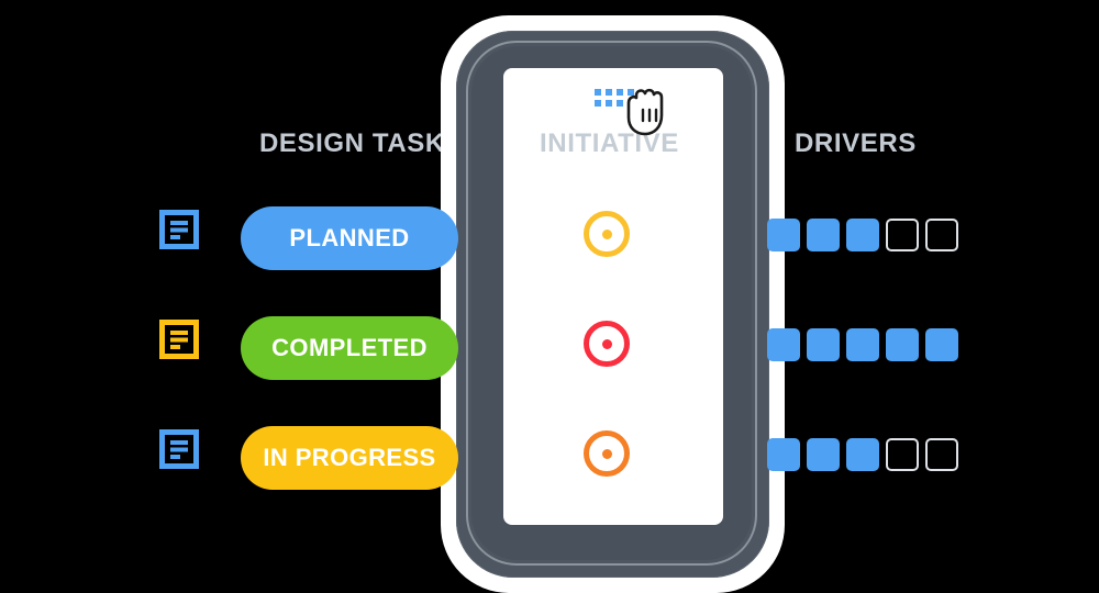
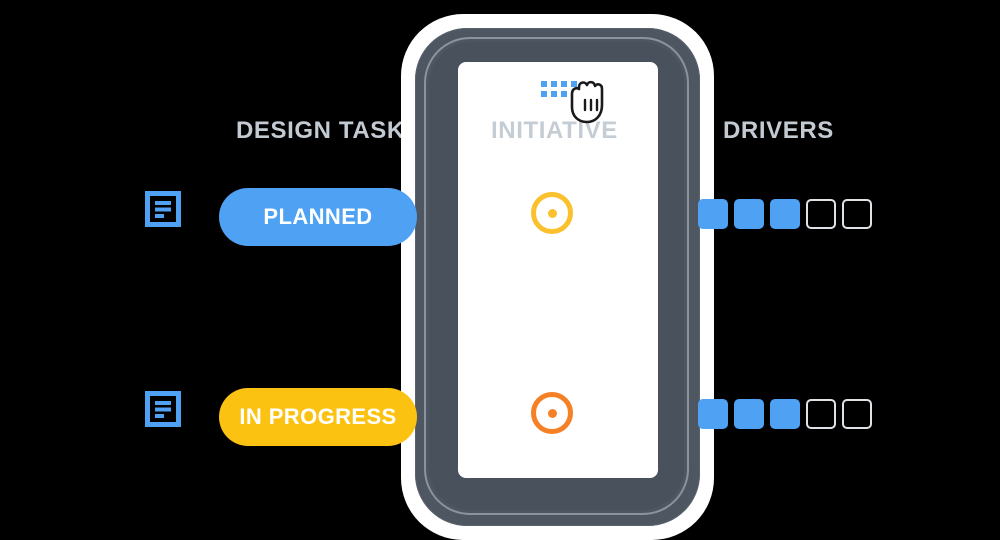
  DESIGN TASK
  INITIATIVE
  DRIVERS
  PLANNED
- COMPLETED
  IN PROGRESS
